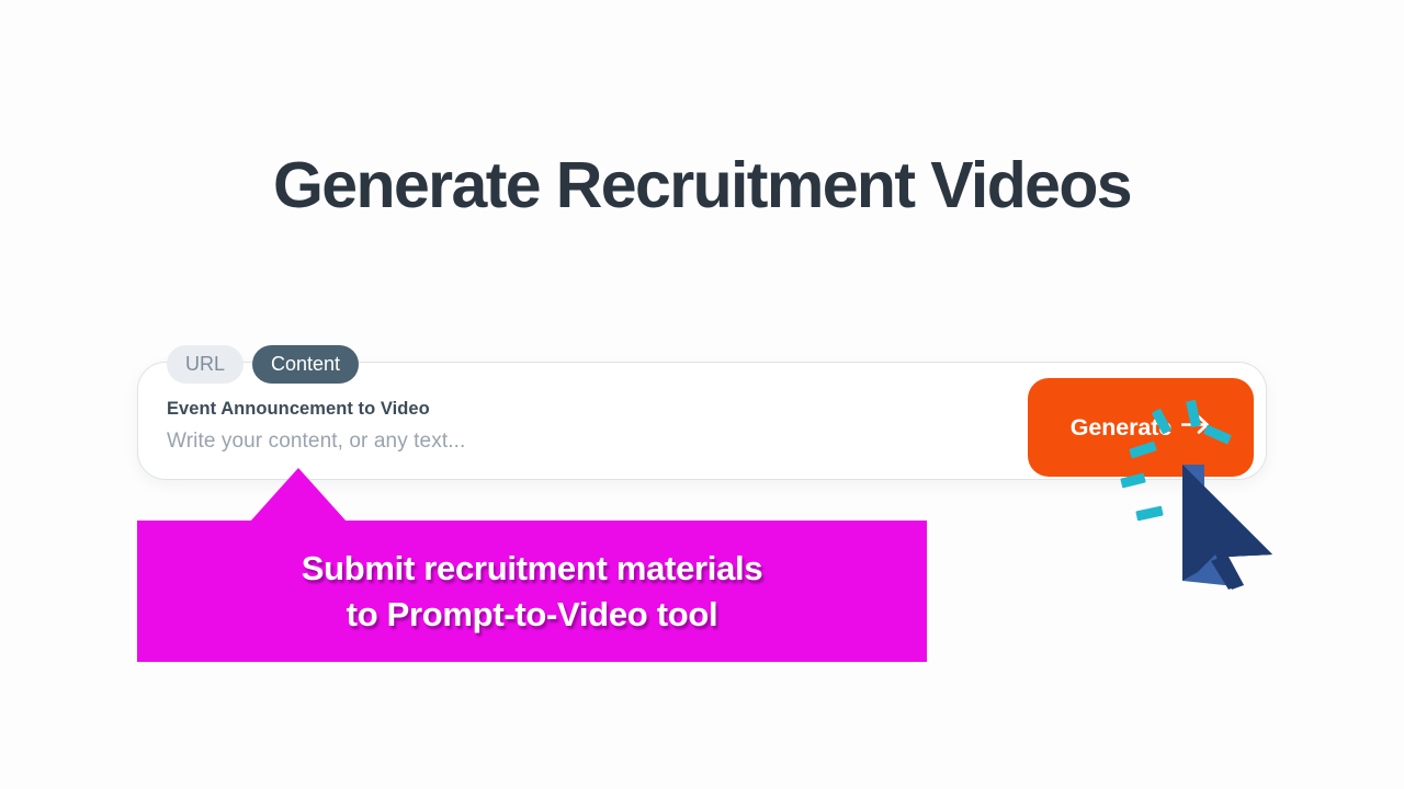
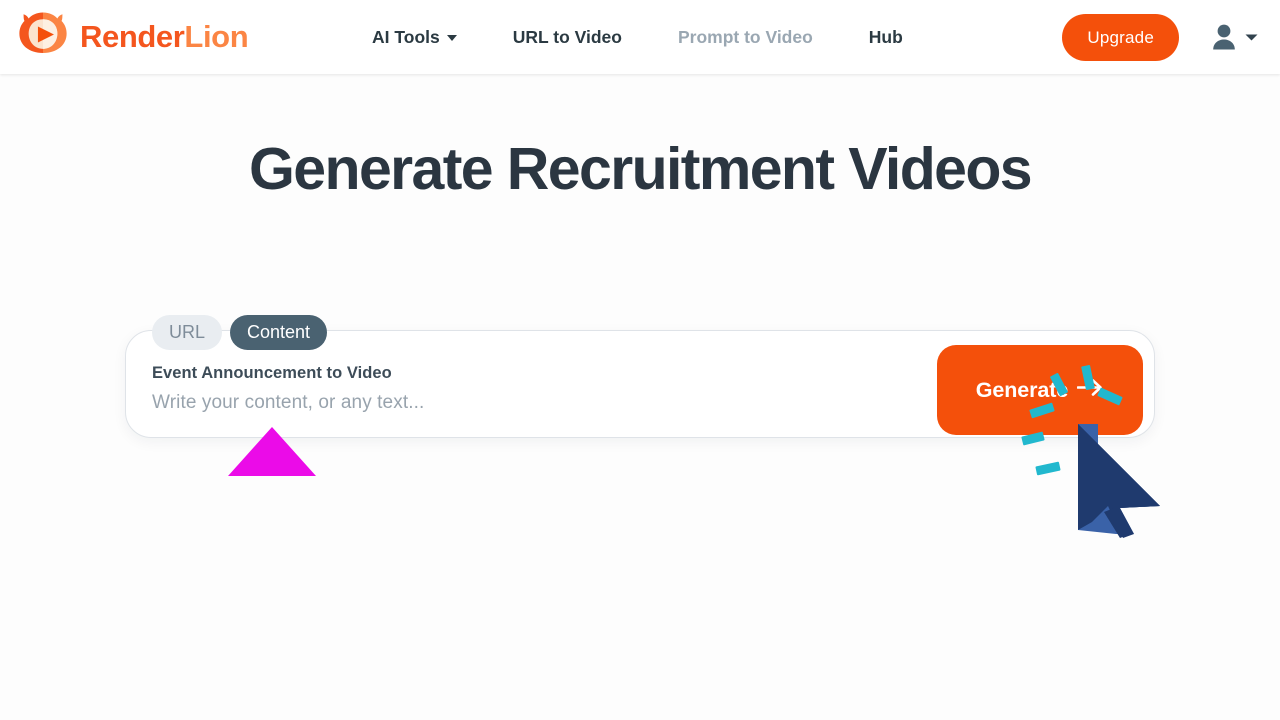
+ RenderLion
+ AI Tools
+ URL to Video
+ Prompt to Video
+ Hub
+ Upgrade
  Generate Recruitment Videos
  URL
  Content
  Event Announcement to Video
  Write your content, or any text...
  Generat
- Submit recruitment materials
- to Prompt-to-Video tool
